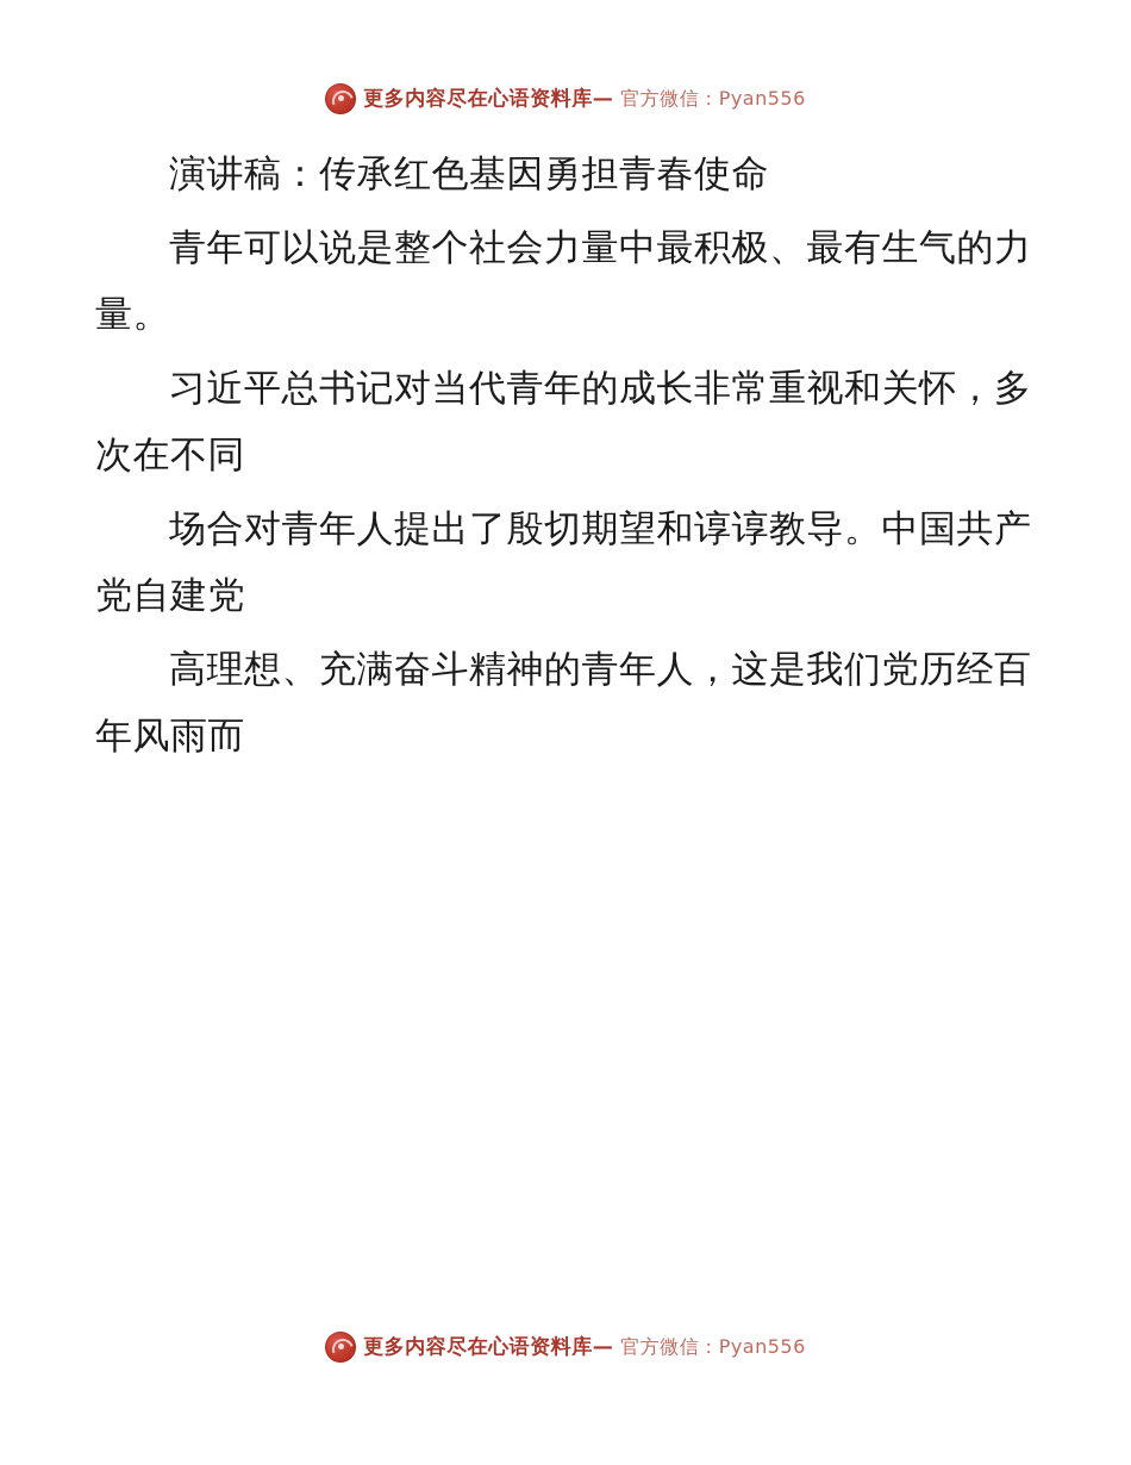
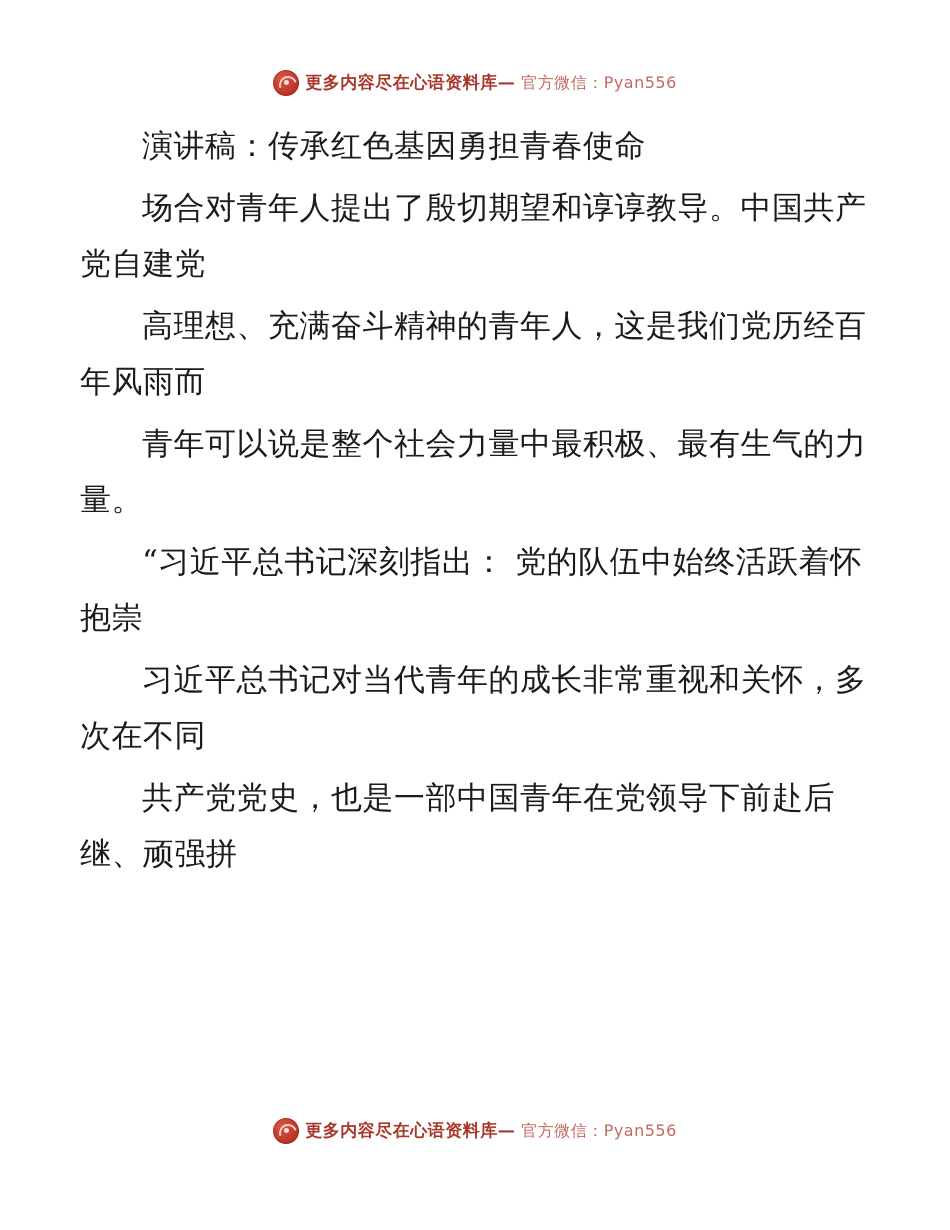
  更多内容尽在心语资料库—
  官方微信：Pyan556
  演讲稿：传承红色基因勇担青春使命
- 青年可以说是整个社会力量中最积极、最有生气的力量。
+ 场合对青年人提出了殷切期望和谆谆教导。中国共产党自建党
- 习近平总书记对当代青年的成长非常重视和关怀，多次在不同
+ 高理想、充满奋斗精神的青年人，这是我们党历经百年风雨而
- 场合对青年人提出了殷切期望和谆谆教导。中国共产党自建党
+ 青年可以说是整个社会力量中最积极、最有生气的力量。
+ “习近平总书记深刻指出： 党的队伍中始终活跃着怀抱崇
- 高理想、充满奋斗精神的青年人，这是我们党历经百年风雨而
+ 习近平总书记对当代青年的成长非常重视和关怀，多次在不同
+ 共产党党史，也是一部中国青年在党领导下前赴后继、顽强拼
  更多内容尽在心语资料库—
  官方微信：Pyan556
